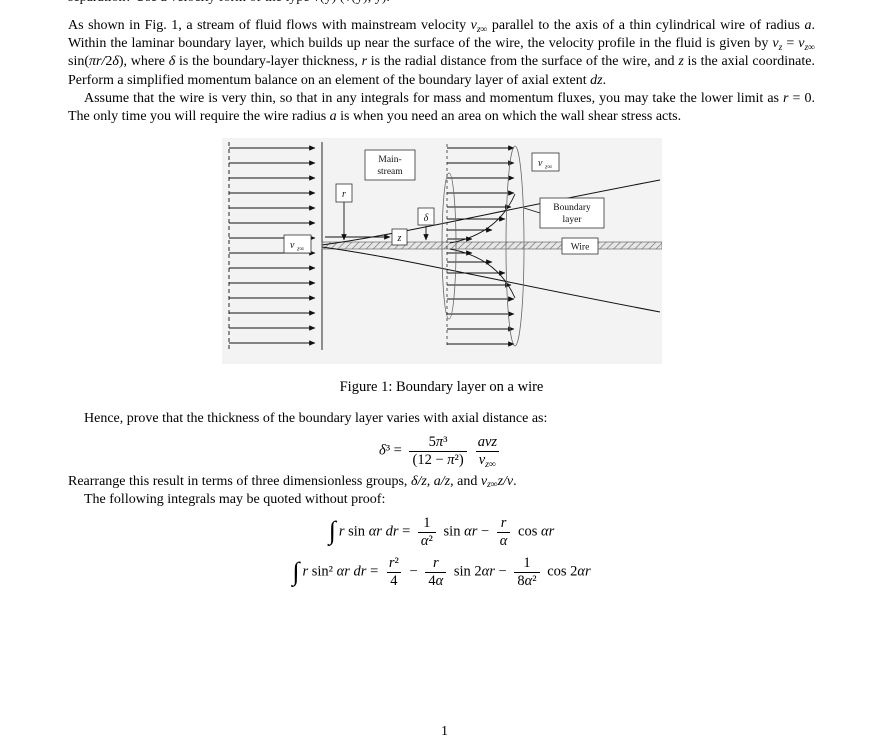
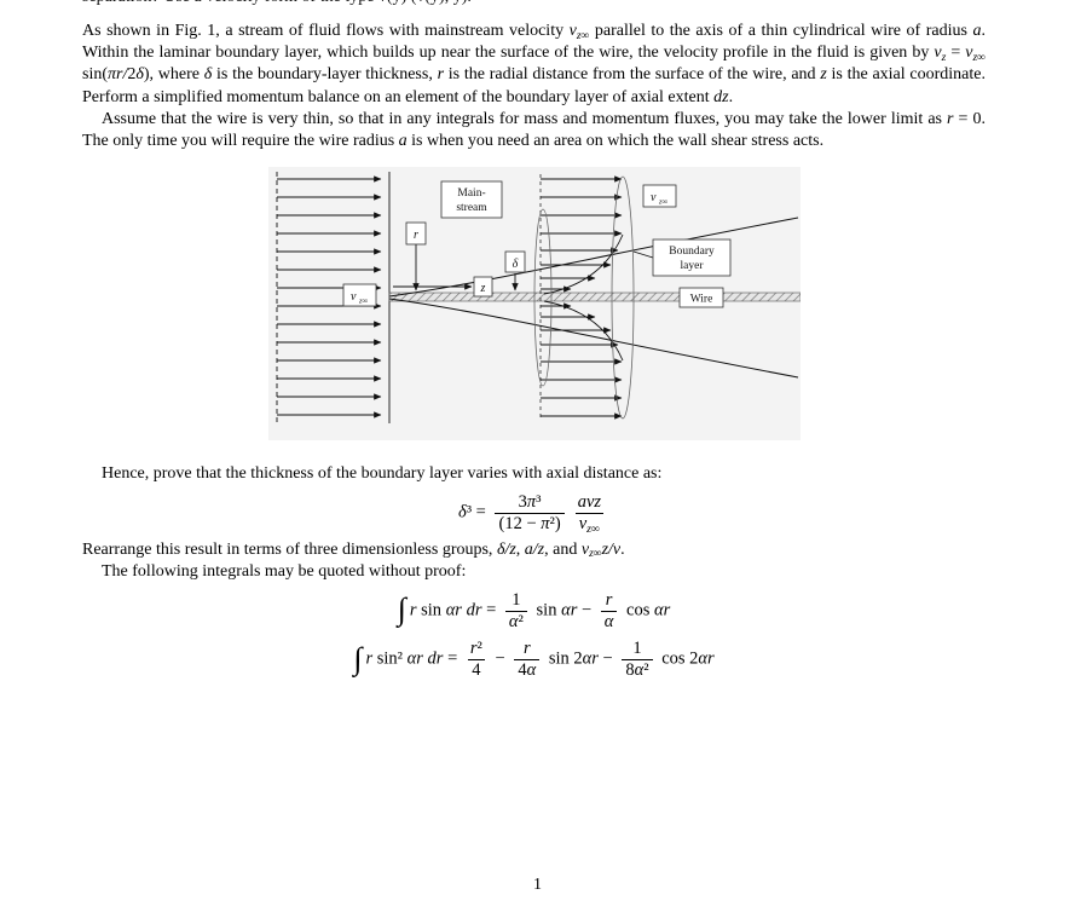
  As shown in Fig. 1, a stream of fluid flows with mainstream velocity vz∞ parallel to the axis of a thin cylindrical wire of radius a. Within the laminar boundary layer, which builds up near the surface of the wire, the velocity profile in the fluid is given by vz = vz∞ sin(πr/2δ), where δ is the boundary-layer thickness, r is the radial distance from the surface of the wire, and z is the axial coordinate. Perform a simplified momentum balance on an element of the boundary layer of axial extent dz.
  Assume that the wire is very thin, so that in any integrals for mass and momentum fluxes, you may take the lower limit as r = 0. The only time you will require the wire radius a is when you need an area on which the wall shear stress acts.
  Main-
  stream
  r
  z
  δ
  Boundary
  layer
  Wire
- Figure 1: Boundary layer on a wire
  Hence, prove that the thickness of the boundary layer varies with axial distance as:
  δ³ =
- 5π³
+ 3π³
  (12 − π²)
  aνz
  vz∞
  Rearrange this result in terms of three dimensionless groups, δ/z, a/z, and vz∞z/ν.
  The following integrals may be quoted without proof:
  ∫ r sin αr dr =
  1
  α²
  sin αr −
  r
  α
  cos αr
  ∫ r sin² αr dr =
  r²
  4
  −
  r
  4α
  sin 2αr −
  1
  8α²
  cos 2αr
  1
